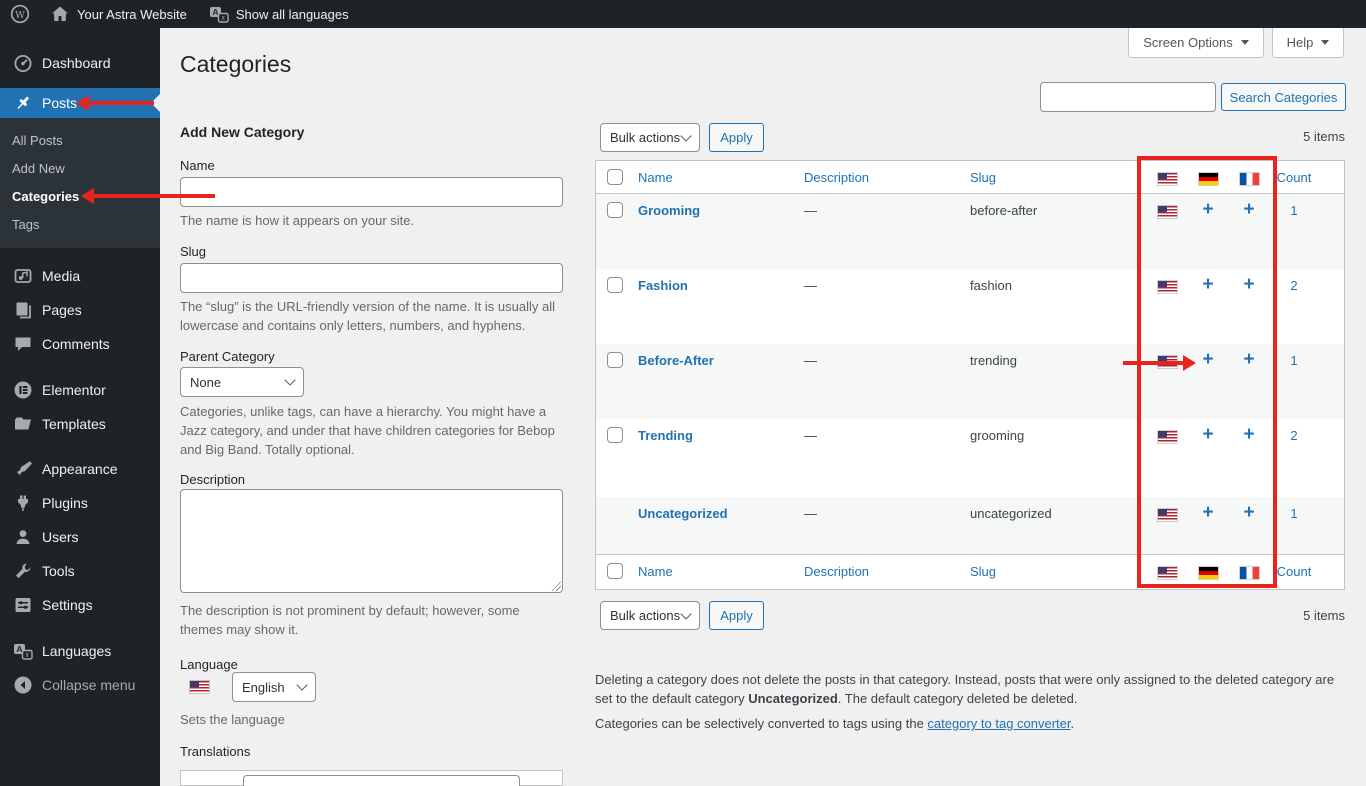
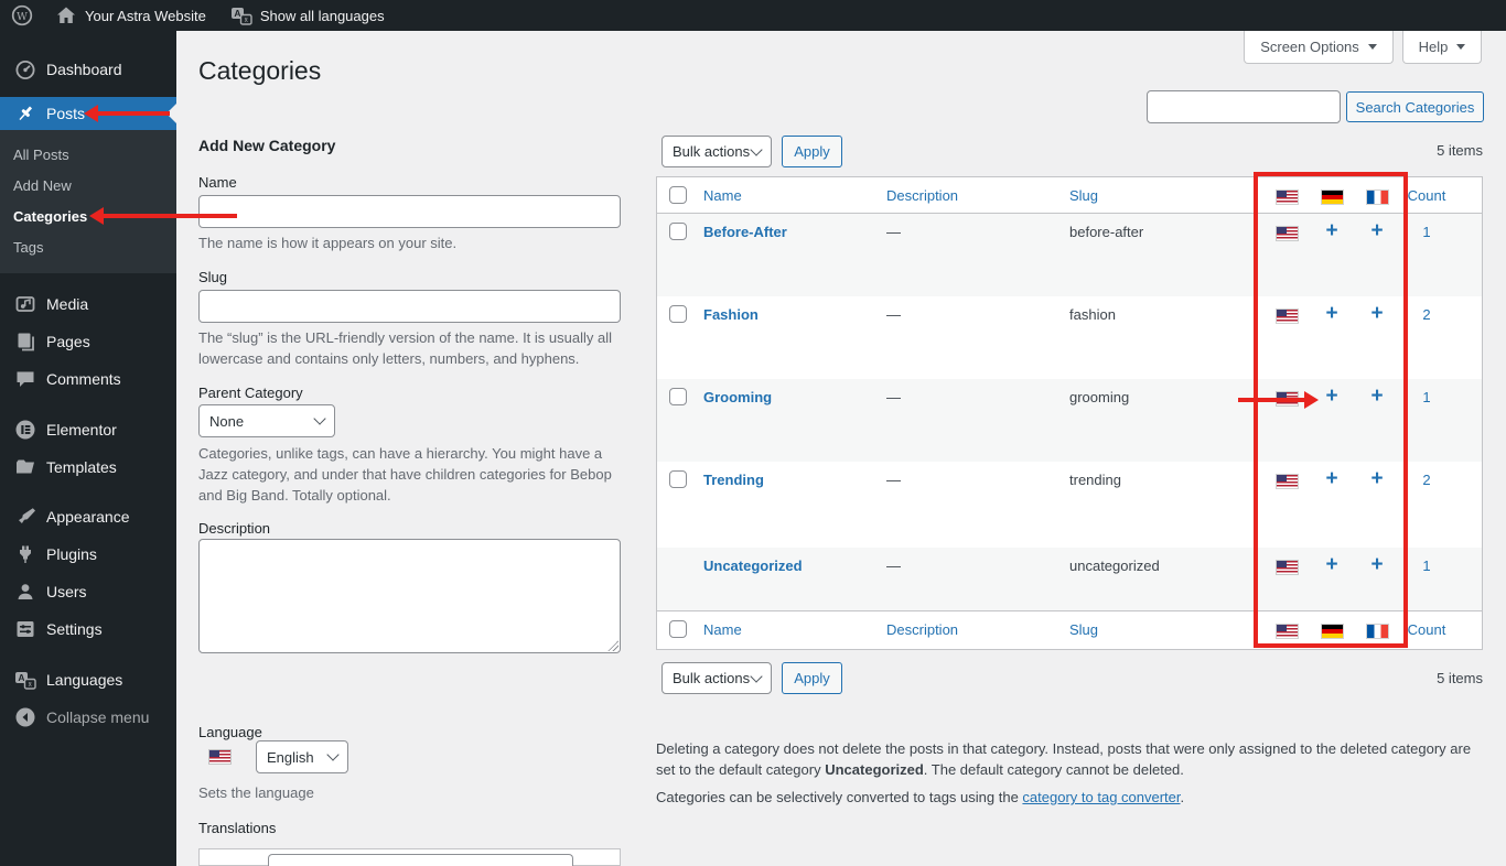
  W
  Your Astra Website
  A
  Show all languages
  Dashboard
  Posts
  All Posts
  Add New
  Categories
  Tags
  Media
  Pages
  Comments
  Elementor
  Templates
  Appearance
  Plugins
  Users
- Tools
  Settings
  A
  Languages
  Collapse menu
  Categories
  Screen Options
  Help
  Search Categories
  5 items
  Bulk actions
  Apply
  Name
  Description
  Slug
  Count
- Grooming
+ Before-After
  —
  before-after
  +
  +
  1
  Fashion
  —
  fashion
  +
  +
  2
- Before-After
+ Grooming
  —
- trending
+ grooming
  +
  +
  1
  Trending
  —
- grooming
+ trending
  +
  +
  2
  Uncategorized
  —
  uncategorized
  +
  +
  1
  Name
  Description
  Slug
  Count
  Bulk actions
  Apply
  5 items
- Deleting a category does not delete the posts in that category. Instead, posts that were only assigned to the deleted category are set to the default category Uncategorized. The default category deleted be deleted.
+ Deleting a category does not delete the posts in that category. Instead, posts that were only assigned to the deleted category are set to the default category Uncategorized. The default category cannot be deleted.
  Categories can be selectively converted to tags using the category to tag converter.
  Add New Category
  Name
  The name is how it appears on your site.
  Slug
  The “slug” is the URL-friendly version of the name. It is usually all lowercase and contains only letters, numbers, and hyphens.
  Parent Category
  None
  Categories, unlike tags, can have a hierarchy. You might have a Jazz category, and under that have children categories for Bebop and Big Band. Totally optional.
  Description
- The description is not prominent by default; however, some themes may show it.
  Language
  English
  Sets the language
  Translations
